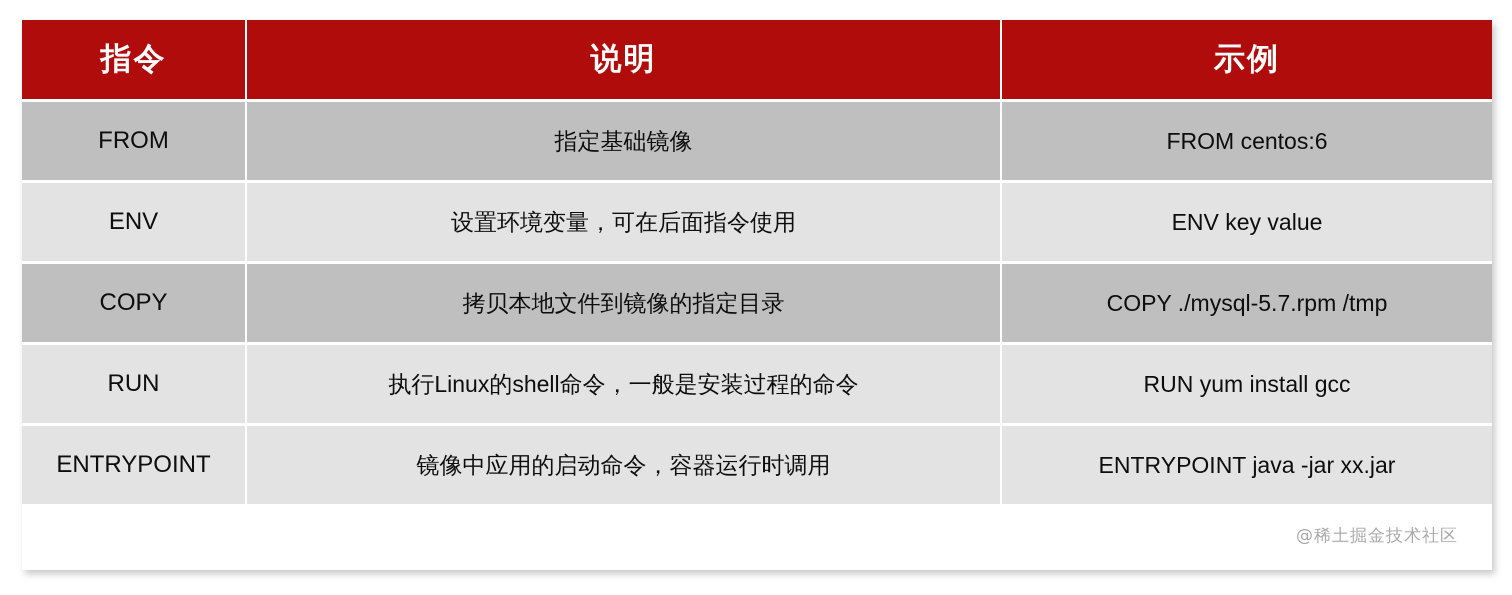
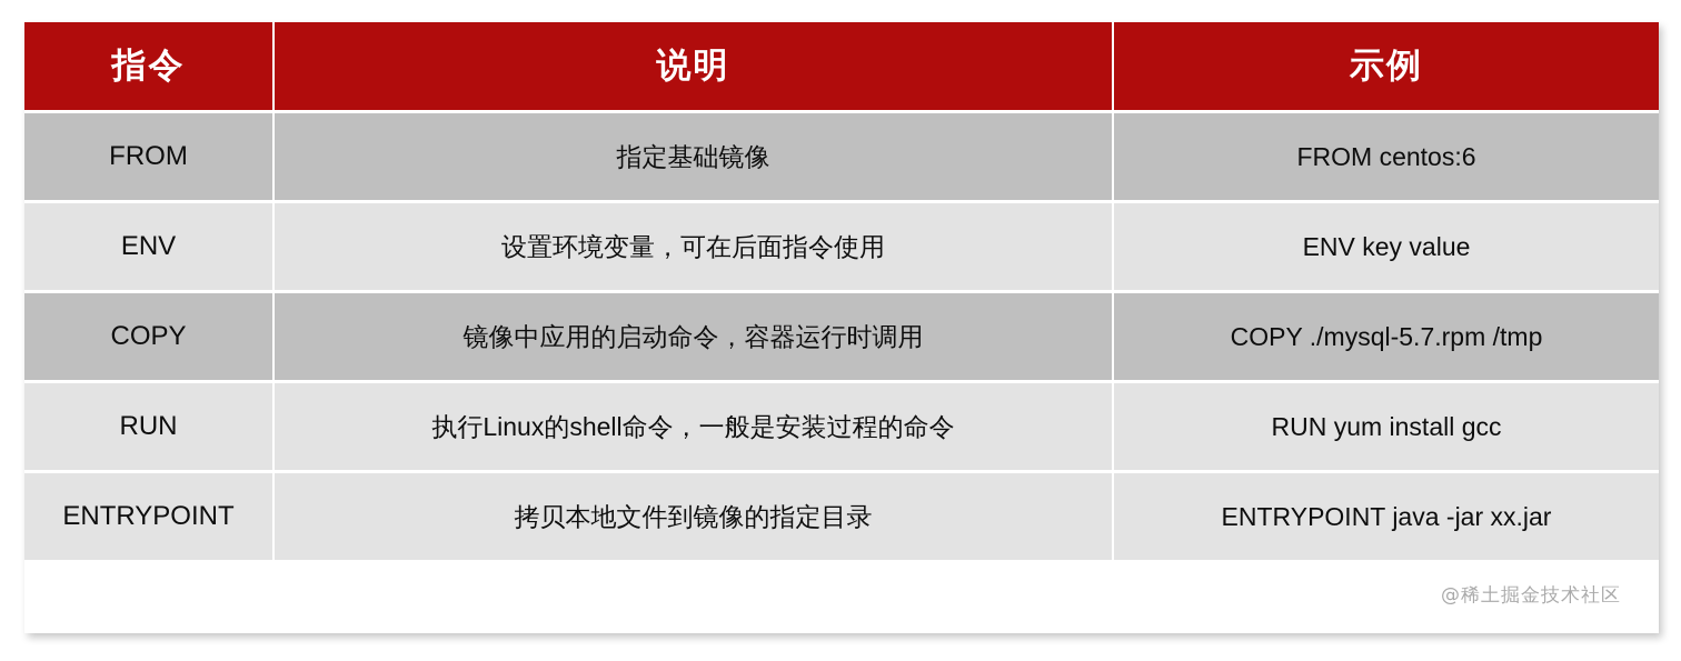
  指令	说明	示例
  FROM	指定基础镜像	FROM centos:6
  ENV	设置环境变量，可在后面指令使用	ENV key value
- COPY	拷贝本地文件到镜像的指定目录	COPY ./mysql-5.7.rpm /tmp
+ COPY	镜像中应用的启动命令，容器运行时调用	COPY ./mysql-5.7.rpm /tmp
  RUN	执行Linux的shell命令，一般是安装过程的命令	RUN yum install gcc
- ENTRYPOINT	镜像中应用的启动命令，容器运行时调用	ENTRYPOINT java -jar xx.jar
+ ENTRYPOINT	拷贝本地文件到镜像的指定目录	ENTRYPOINT java -jar xx.jar
  @稀土掘金技术社区
